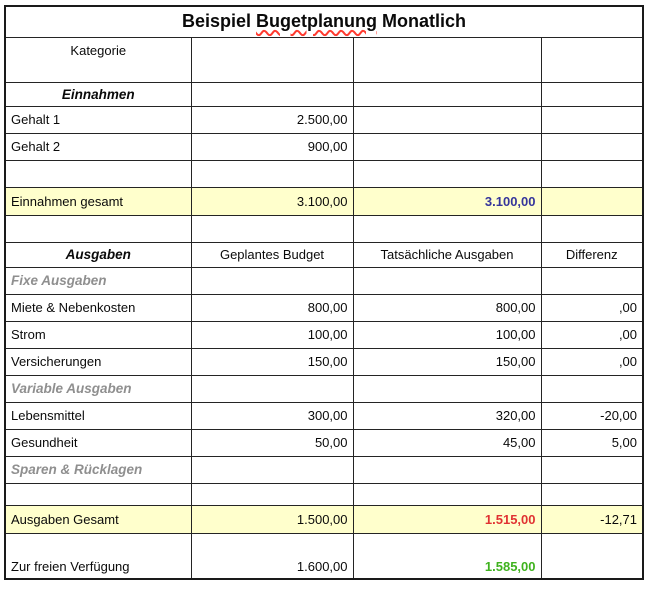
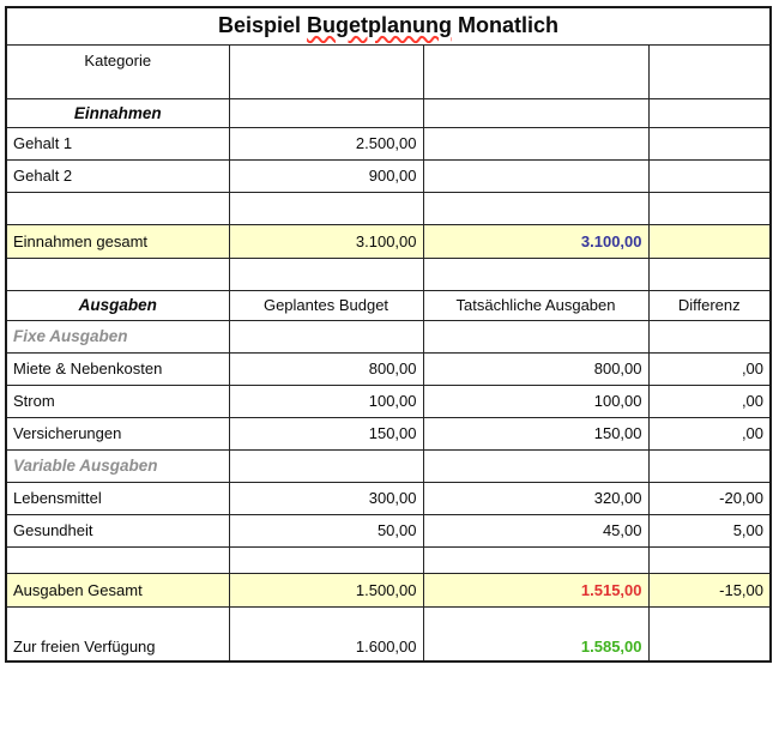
  Beispiel Bugetplanung Monatlich
  Kategorie
  Einnahmen
  Gehalt 1	2.500,00
  Gehalt 2	900,00
  Einnahmen gesamt	3.100,00	3.100,00
  Ausgaben	Geplantes Budget	Tatsächliche Ausgaben	Differenz
  Fixe Ausgaben
  Miete & Nebenkosten	800,00	800,00	,00
  Strom	100,00	100,00	,00
  Versicherungen	150,00	150,00	,00
  Variable Ausgaben
  Lebensmittel	300,00	320,00	-20,00
  Gesundheit	50,00	45,00	5,00
- Sparen & Rücklagen
- Ausgaben Gesamt	1.500,00	1.515,00	-12,71
+ Ausgaben Gesamt	1.500,00	1.515,00	-15,00
  Zur freien Verfügung	1.600,00	1.585,00
